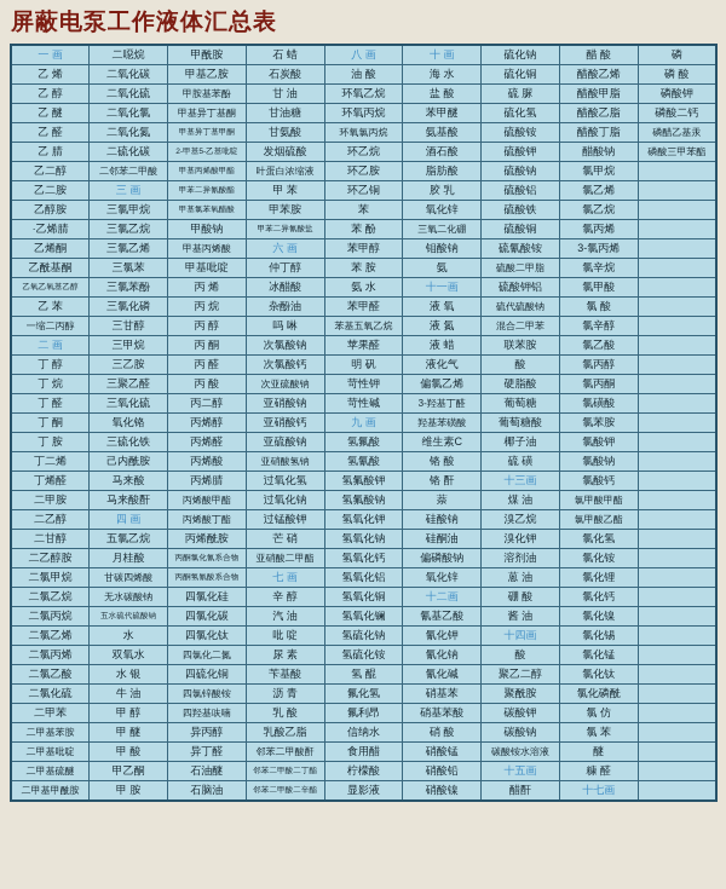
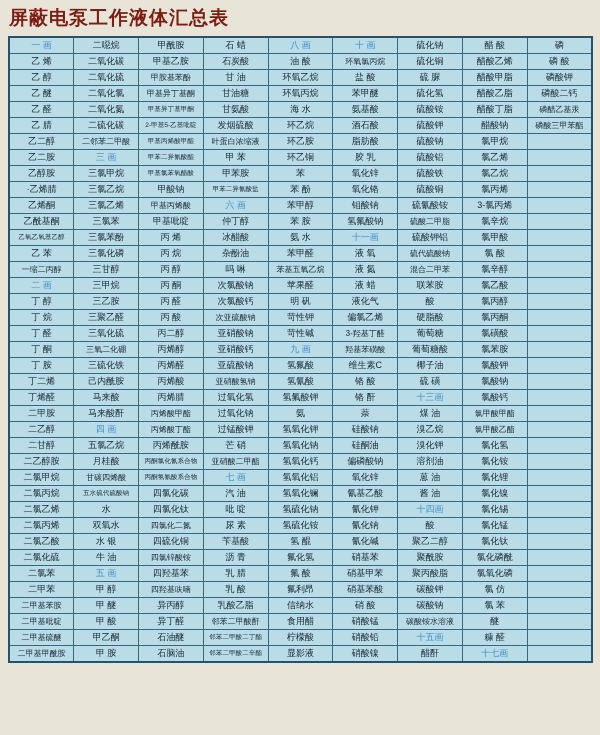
  屏蔽电泵工作液体汇总表
  一 画	二噁烷	甲酰胺	石 蜡	八 画	十 画	硫化钠	醋 酸	磷
- 乙 烯	二氧化碳	甲基乙胺	石炭酸	油 酸	海 水	硫化铜	醋酸乙烯	磷 酸
+ 乙 烯	二氧化碳	甲基乙胺	石炭酸	油 酸	环氧氯丙烷	硫化铜	醋酸乙烯	磷 酸
  乙 醇	二氧化硫	甲胺基苯酚	甘 油	环氧乙烷	盐 酸	硫 脲	醋酸甲脂	磷酸钾
  乙 醚	二氧化氯	甲基异丁基酮	甘油糖	环氧丙烷	苯甲醚	硫化氢	醋酸乙脂	磷酸二钙
- 乙 醛	二氧化氮		甘氨酸	环氧氯丙烷	氨基酸	硫酸铵	醋酸丁脂	磷醋乙基汞
+ 乙 醛	二氧化氮		甘氨酸	海 水	氨基酸	硫酸铵	醋酸丁脂	磷醋乙基汞
  乙 腈	二硫化碳		发烟硫酸	环乙烷	酒石酸	硫酸钾	醋酸钠	磷酸三甲苯酯
  乙二醇	二邻苯二甲酸		叶蛋白浓缩液	环乙胺	脂肪酸	硫酸钠	氯甲烷
  乙二胺	三 画		甲 苯	环乙铜	胶 乳	硫酸铝	氯乙烯
  乙醇胺	三氯甲烷		甲苯胺	苯	氧化锌	硫酸铁	氯乙烷
- ·乙烯腈	三氯乙烷	甲酸钠		苯 酚	三氧二化硼	硫酸铜	氯丙烯
+ ·乙烯腈	三氯乙烷	甲酸钠		苯 酚	氧化铬	硫酸铜	氯丙烯
  乙烯酮	三氯乙烯	甲基丙烯酸	六 画	苯甲醇	钼酸钠	硫氰酸铵	3-氯丙烯
- 乙酰基酮	三氯苯	甲基吡啶	仲丁醇	苯 胺	氨	硫酸二甲脂	氯辛烷
+ 乙酰基酮	三氯苯	甲基吡啶	仲丁醇	苯 胺	氢氟酸钠	硫酸二甲脂	氯辛烷
  	三氯苯酚	丙 烯	冰醋酸	氨 水	十一画	硫酸钾铝	氯甲酸
  乙 苯	三氯化磷	丙 烷	杂酚油	苯甲醛	液 氧	硫代硫酸钠	氯 酸
  一缩二丙醇	三甘醇	丙 醇	吗 啉	苯基五氧乙烷	液 氮	混合二甲苯	氯辛醇
  二 画	三甲烷	丙 酮	次氯酸钠	苹果醛	液 蜡	联苯胺	氯乙酸
  丁 醇	三乙胺	丙 醛	次氯酸钙	明 矾	液化气	酸	氯丙醇
  丁 烷	三聚乙醛	丙 酸	次亚硫酸钠	苛性钾	偏氯乙烯	硬脂酸	氯丙酮
  丁 醛	三氧化硫	丙二醇	亚硝酸钠	苛性碱	3-羟基丁醛	葡萄糖	氯磺酸
- 丁 酮	氧化铬	丙烯醇	亚硝酸钙	九 画	羟基苯磺酸	葡萄糖酸	氯苯胺
+ 丁 酮	三氧二化硼	丙烯醇	亚硝酸钙	九 画	羟基苯磺酸	葡萄糖酸	氯苯胺
  丁 胺	三硫化铁	丙烯醛	亚硫酸钠	氢氟酸	维生素C	椰子油	氯酸钾
  丁二烯	己内酰胺	丙烯酸	亚硝酸氢钠	氢氰酸	铬 酸	硫 磺	氯酸钠
  丁烯醛	马来酸	丙烯腈	过氧化氢	氢氟酸钾	铬 酐	十三画	氯酸钙
- 二甲胺	马来酸酐	丙烯酸甲酯	过氧化钠	氢氟酸钠	萘	煤 油	氯甲酸甲酯
+ 二甲胺	马来酸酐	丙烯酸甲酯	过氧化钠	氨	萘	煤 油	氯甲酸甲酯
  二乙醇	四 画	丙烯酸丁酯	过锰酸钾	氢氧化钾	硅酸钠	溴乙烷	氯甲酸乙酯
  二甘醇	五氯乙烷	丙烯酰胺	芒 硝	氢氧化钠	硅酮油	溴化钾	氯化氢
  二乙醇胺	月桂酸		亚硝酸二甲酯	氢氧化钙	偏磷酸钠	溶剂油	氯化铵
  二氯甲烷	甘碳四烯酸		七 画	氢氧化铝	氧化锌	蒽 油	氯化锂
- 二氯乙烷	无水碳酸钠	四氯化硅	辛 醇	氢氧化铜	十二画	硼 酸	氯化钙
  二氯丙烷		四氯化碳	汽 油	氢氧化镧	氰基乙酸	酱 油	氯化镍
  二氯乙烯	水	四氯化钛	吡 啶	氢硫化钠	氰化钾	十四画	氯化锡
  二氯丙烯	双氧水	四氯化二氮	尿 素	氢硫化铵	氰化钠	酸	氯化锰
  二氯乙酸	水 银	四硫化铜	苄基酸	氢 醌	氰化碱	聚乙二醇	氯化钛
  二氯化硫	牛 油	四氯锌酸铵	沥 青	氟化氢	硝基苯	聚酰胺	氯化磷酰
+ 二氯苯	五 画	四羟基苯	乳 腈	氟 酸	硝基甲苯	聚丙酸脂	氯氧化磷
  二甲苯	甲 醇	四羟基呋喃	乳 酸	氟利昂	硝基苯酸	碳酸钾	氯 仿
  二甲基苯胺	甲 醚	异丙醇	乳酸乙脂	信纳水	硝 酸	碳酸钠	氯 苯
  二甲基吡啶	甲 酸	异丁醛	邻苯二甲酸酐	食用醋	硝酸锰	碳酸铵水溶液	醚
  二甲基硫醚	甲乙酮	石油醚		柠檬酸	硝酸铅	十五画	糠 醛
  二甲基甲酰胺	甲 胺	石脑油		显影液	硝酸镍	醋酐	十七画
